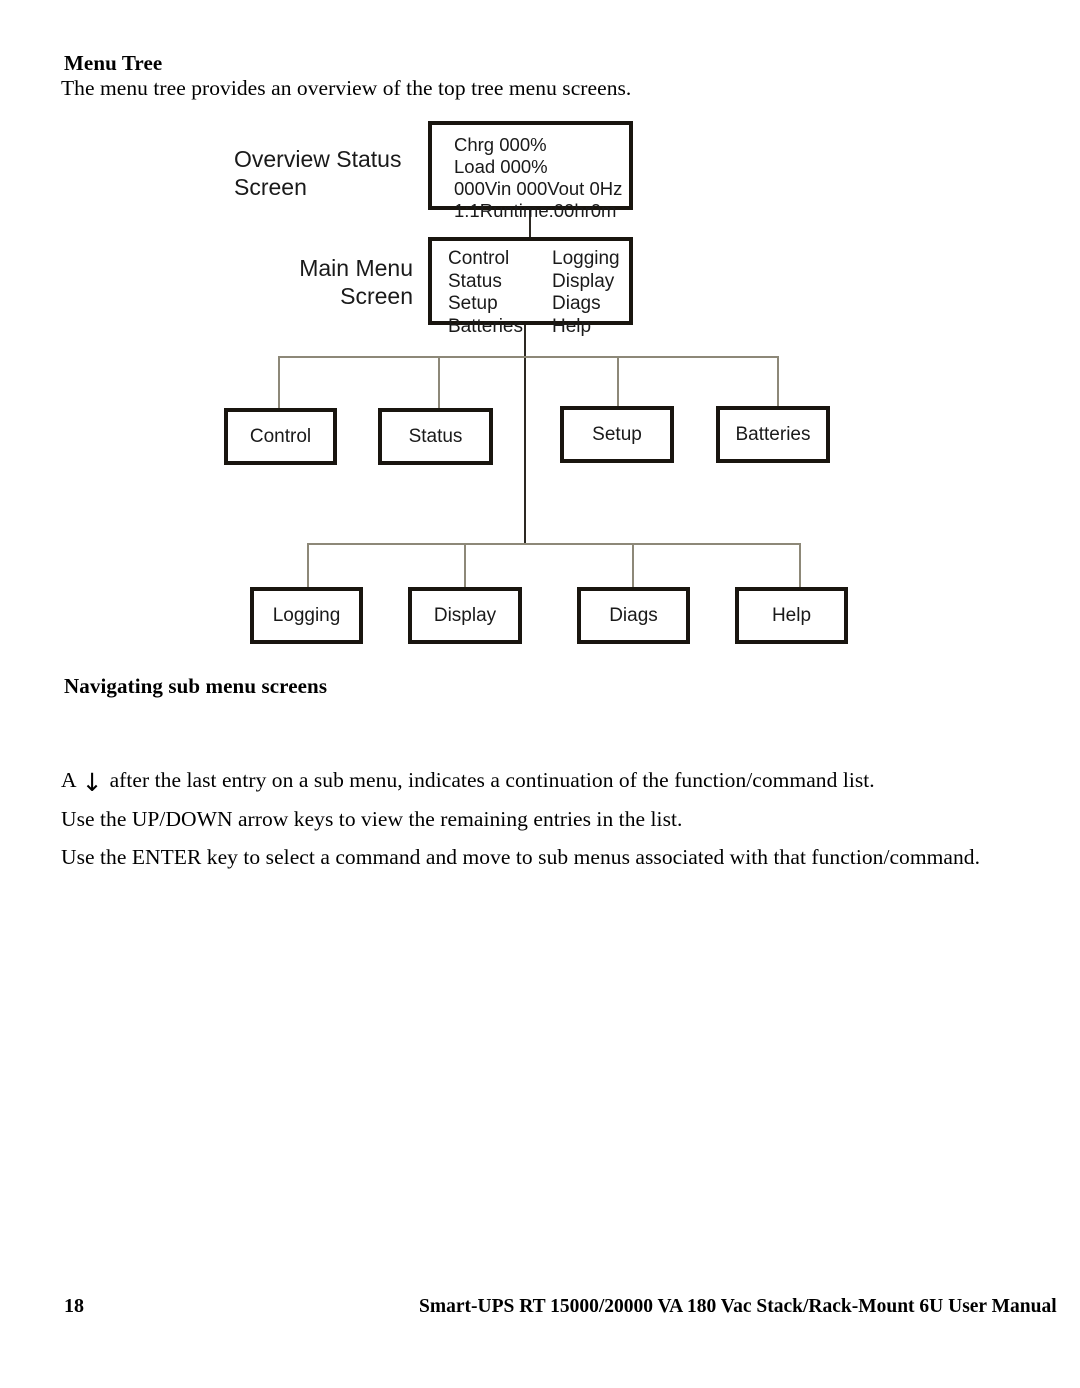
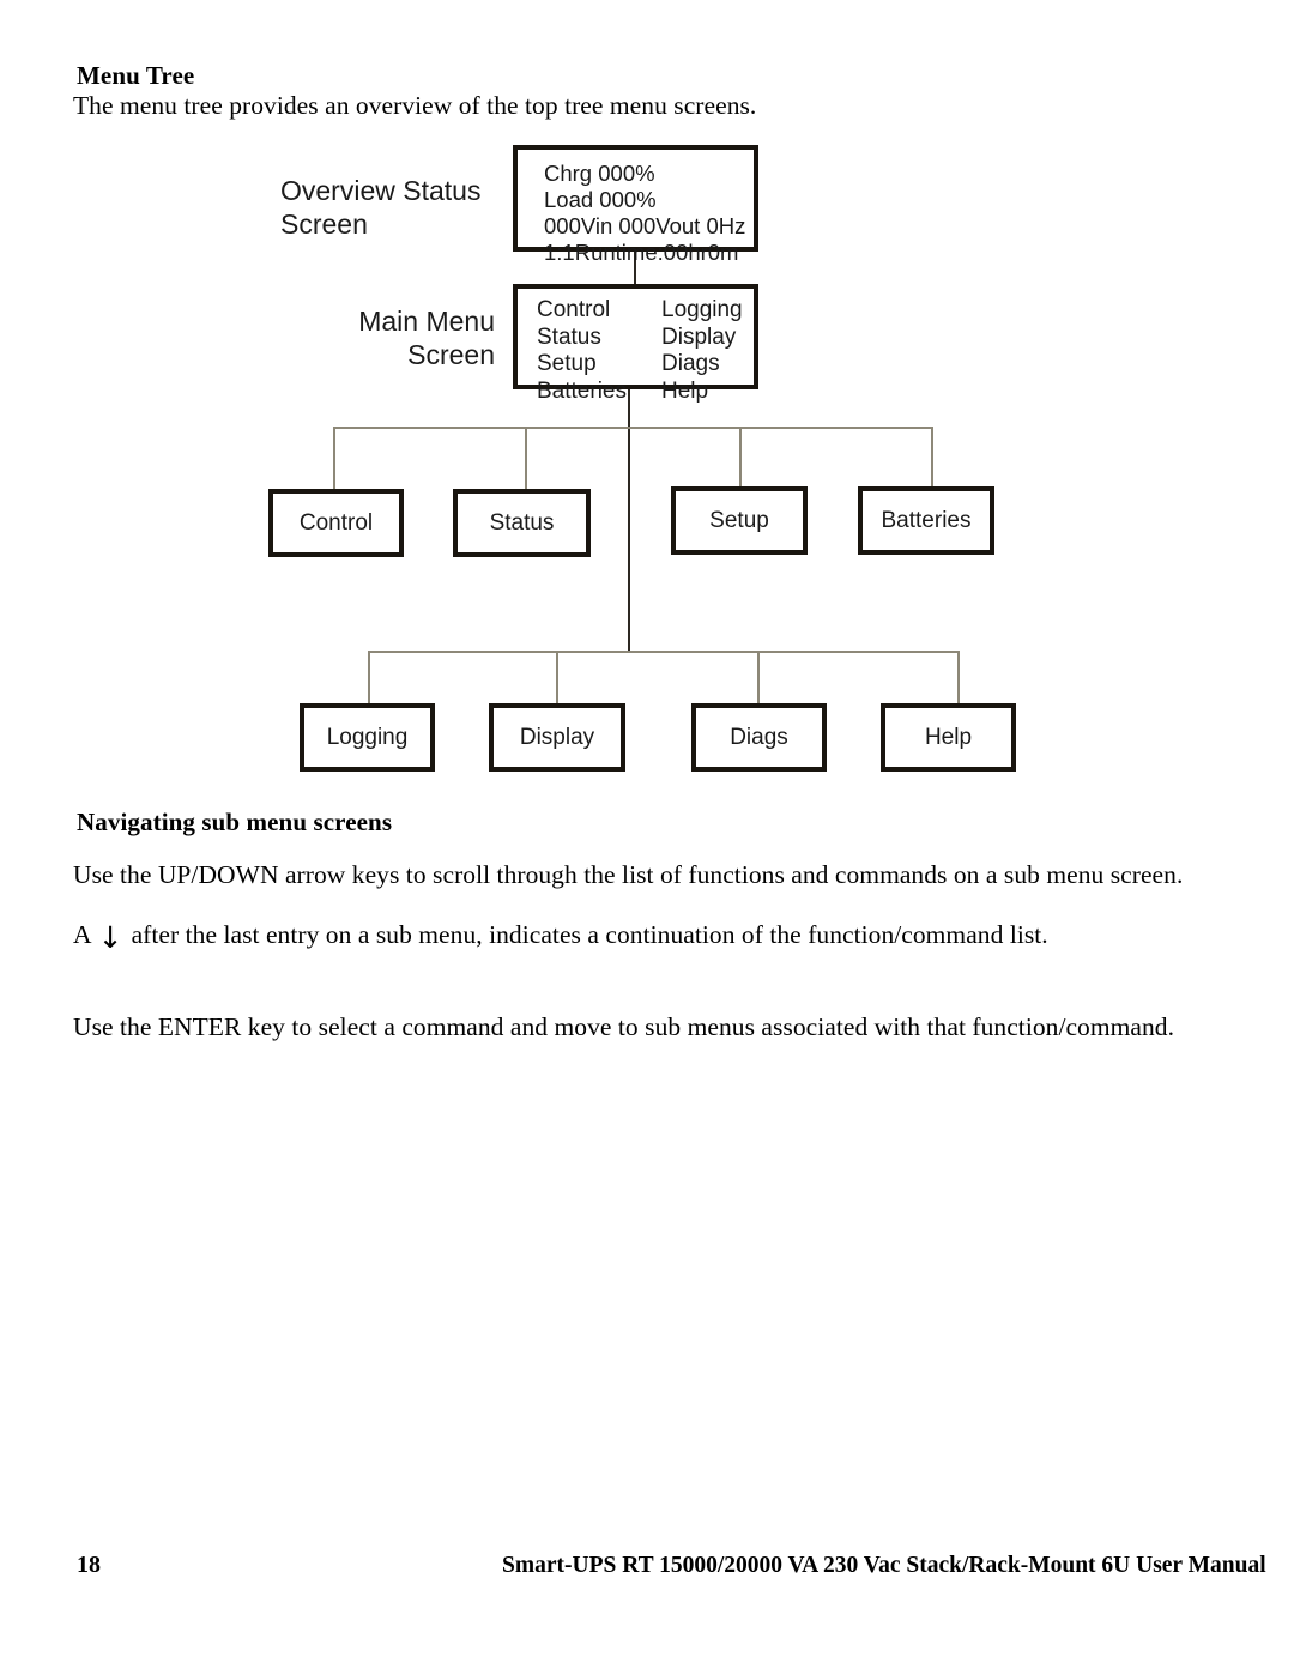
  Menu Tree
  The menu tree provides an overview of the top tree menu screens.
  Overview Status
  Screen
  Chrg 000%
  Load 000%
  000Vin 000Vout 0Hz
  1:1Runtime:00hr0m
  Main Menu
  Screen
  Control
  Status
  Setup
  Batteries
  Logging
  Display
  Diags
  Help
  Control
  Status
  Setup
  Batteries
  Logging
  Display
  Diags
  Help
  Navigating sub menu screens
+ Use the UP/DOWN arrow keys to scroll through the list of functions and commands on a sub menu screen.
  A ↓ after the last entry on a sub menu, indicates a continuation of the function/command list.
- Use the UP/DOWN arrow keys to view the remaining entries in the list.
  Use the ENTER key to select a command and move to sub menus associated with that function/command.
  18
- Smart-UPS RT 15000/20000 VA 180 Vac Stack/Rack-Mount 6U User Manual
+ Smart-UPS RT 15000/20000 VA 230 Vac Stack/Rack-Mount 6U User Manual
